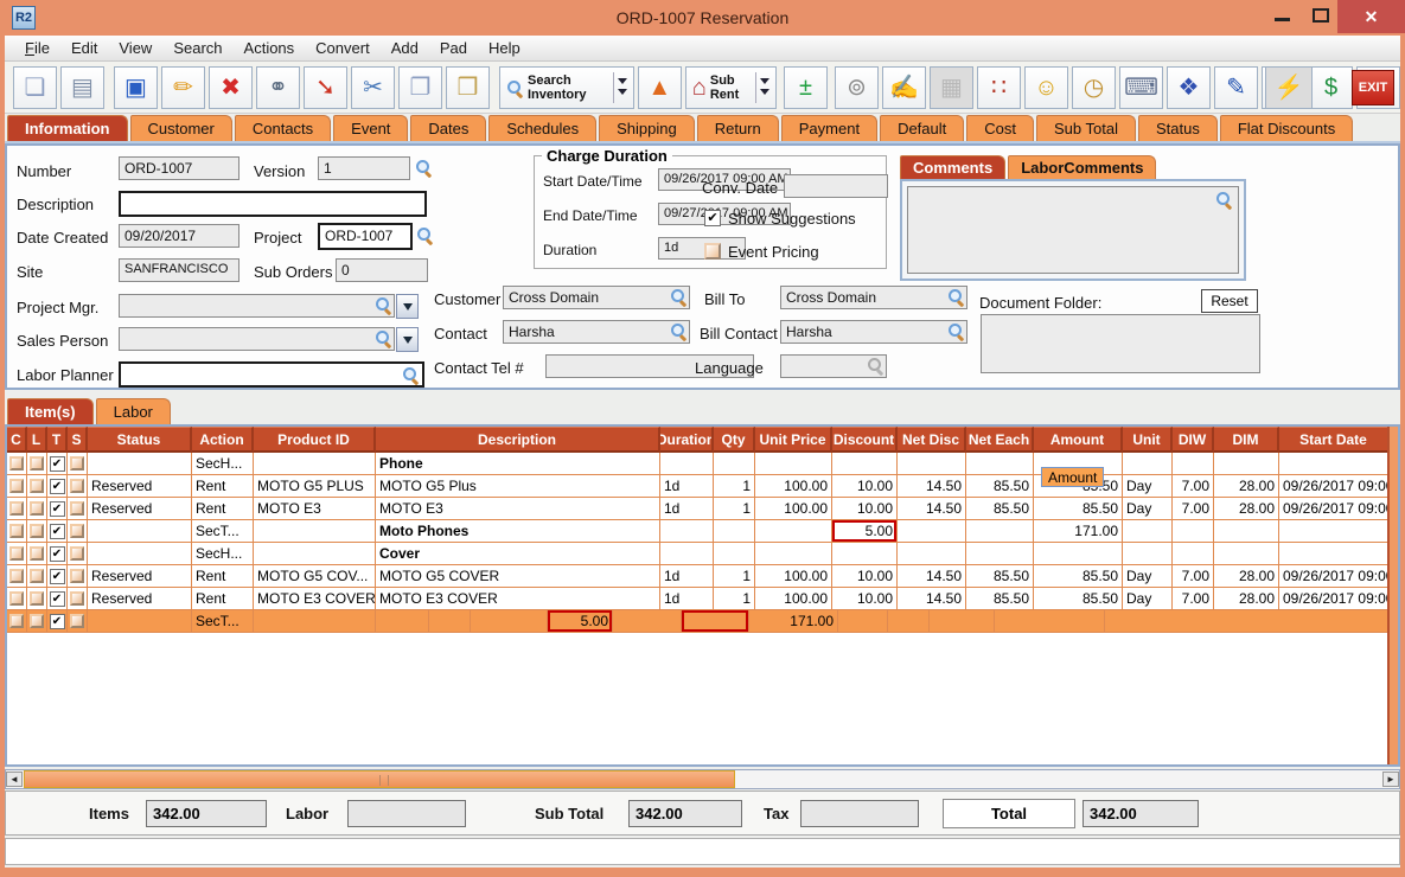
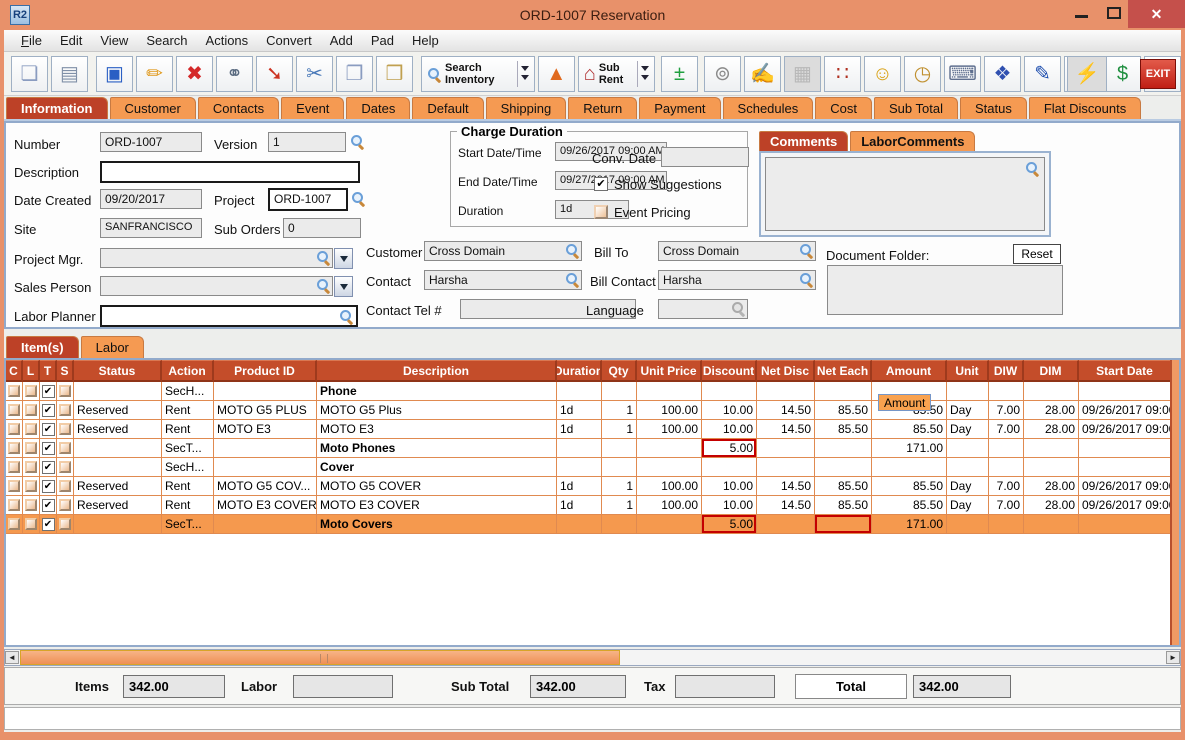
  R2
  ORD-1007 Reservation
  ✕
  File
  Edit
  View
  Search
  Actions
  Convert
  Add
  Pad
  Help
  ❏
  ▤
  ▣
  ✏
  ✖
  ⚭
  ➘
  ✂
  ❐
  ❒
  Search Inventory
  ▲
  ⌂
  Sub Rent
  ±
  ⊚
  ✍
  ▦
  ∷
  ☺
  ◷
  ⌨
  ❖
  ✎
  $
  ⚡
  EXIT
  Information
  Customer
  Contacts
  Event
  Dates
- Schedules
+ Default
  Shipping
  Return
  Payment
- Default
+ Schedules
  Cost
  Sub Total
  Status
  Flat Discounts
  Number
  ORD-1007
  Version
  1
  Description
  Date Created
  09/20/2017
  Project
  ORD-1007
  Site
  SANFRANCISCO
  Sub Orders
  0
  Project Mgr.
  Sales Person
  Labor Planner
  Charge Duration
  Start Date/Time
  09/26/2017 09:00 AM
  End Date/Time
  09/27/7 09:00 AM
  Duration
  1d
  Conv. Date
  ✔
  Show Suggestions
  Event Pricing
  Customer
  Cross Domain
  Bill To
  Cross Domain
  Contact
  Harsha
  Bill Contact
  Harsha
  Contact Tel #
  Language
  Comments
  LaborComments
  Document Folder:
  Reset
  Item(s)
  Labor
  C
  L
  T
  S
  Status
  Action
  Product ID
  Description
  Duration
  Qty
  Unit Price
  Discount
  Net Disc
  Net Each
  Amount
  Unit
  DIW
  DIM
  Start Date
  ✔
  SecH...
  Phone
  ✔
  Reserved
  Rent
  MOTO G5 PLUS
  MOTO G5 Plus
  1d
  1
  100.00
  10.00
  14.50
  85.50
  Day
  7.00
  28.00
  09/26/2017 09:0
  ✔
  Reserved
  Rent
  MOTO E3
  MOTO E3
  1d
  1
  100.00
  10.00
  14.50
  85.50
  85.50
  Day
  7.00
  28.00
  09/26/2017 09:0
  ✔
  SecT...
  Moto Phones
  5.00
  171.00
  ✔
  SecH...
  Cover
  ✔
  Reserved
  Rent
  MOTO G5 COV...
  MOTO G5 COVER
  1d
  1
  100.00
  10.00
  14.50
  85.50
  85.50
  Day
  7.00
  28.00
  09/26/2017 09:0
  ✔
  Reserved
  Rent
  MOTO E3 COVER
  MOTO E3 COVER
  1d
  1
  100.00
  10.00
  14.50
  85.50
  85.50
  Day
  7.00
  28.00
  09/26/2017 09:0
  ✔
  SecT...
+ Moto Covers
  5.00
  171.00
  Amount
  ◄
  ►
  Items
  342.00
  Labor
  Sub Total
  342.00
  Tax
  Total
  342.00
